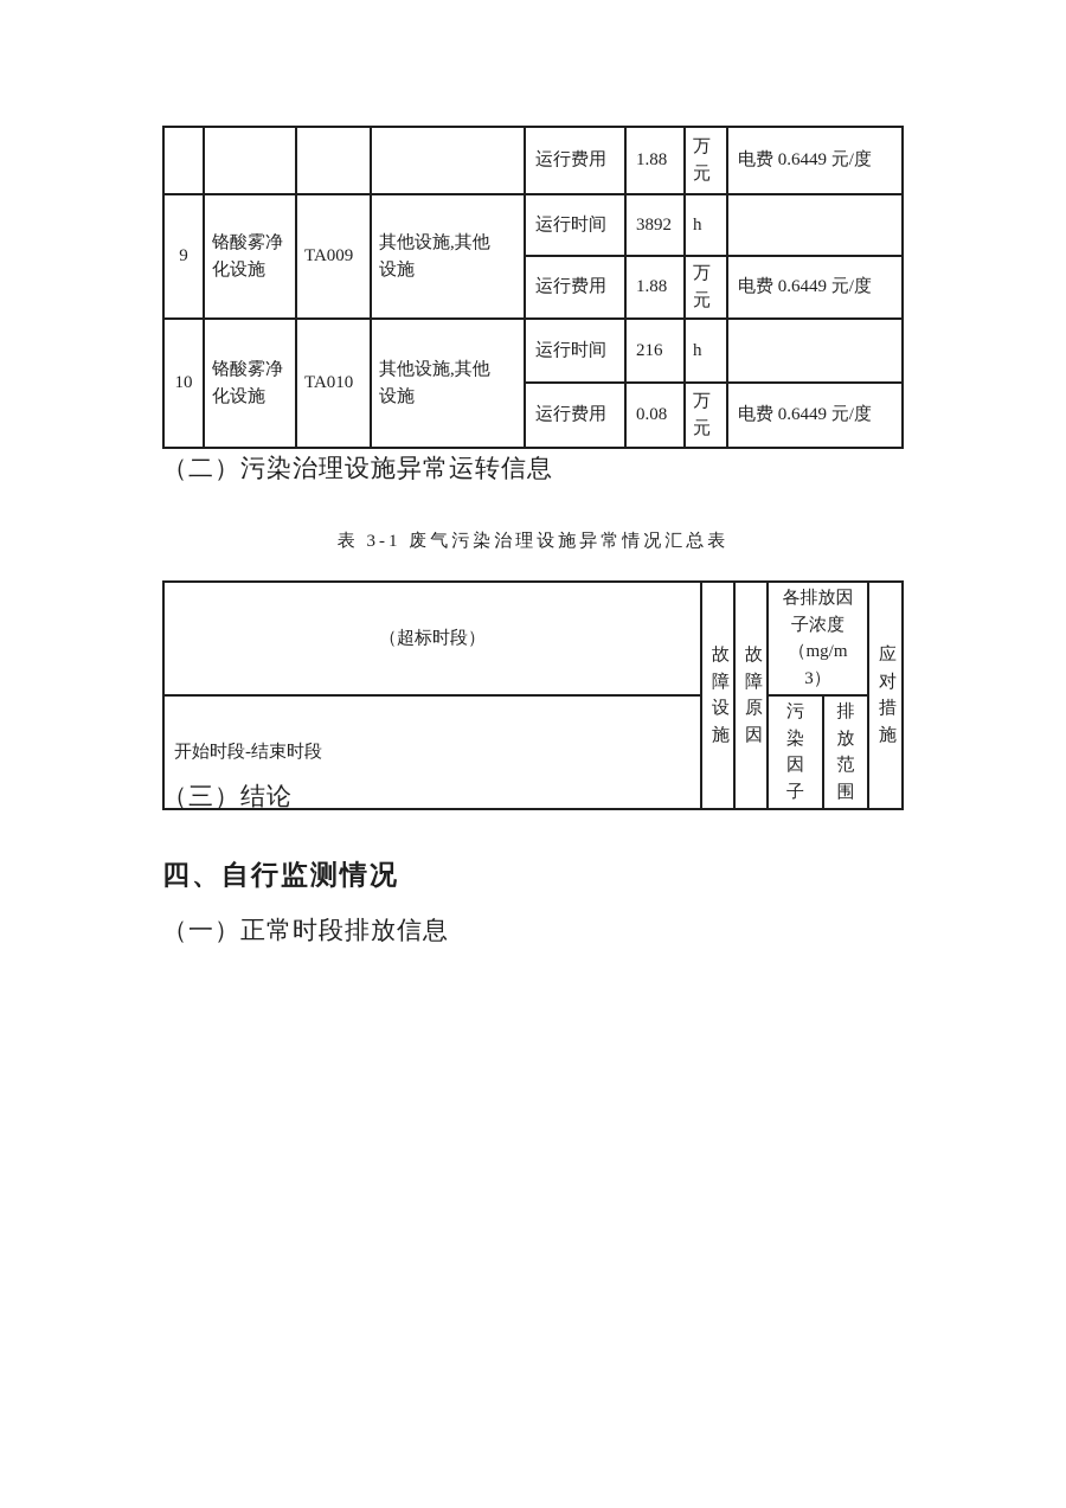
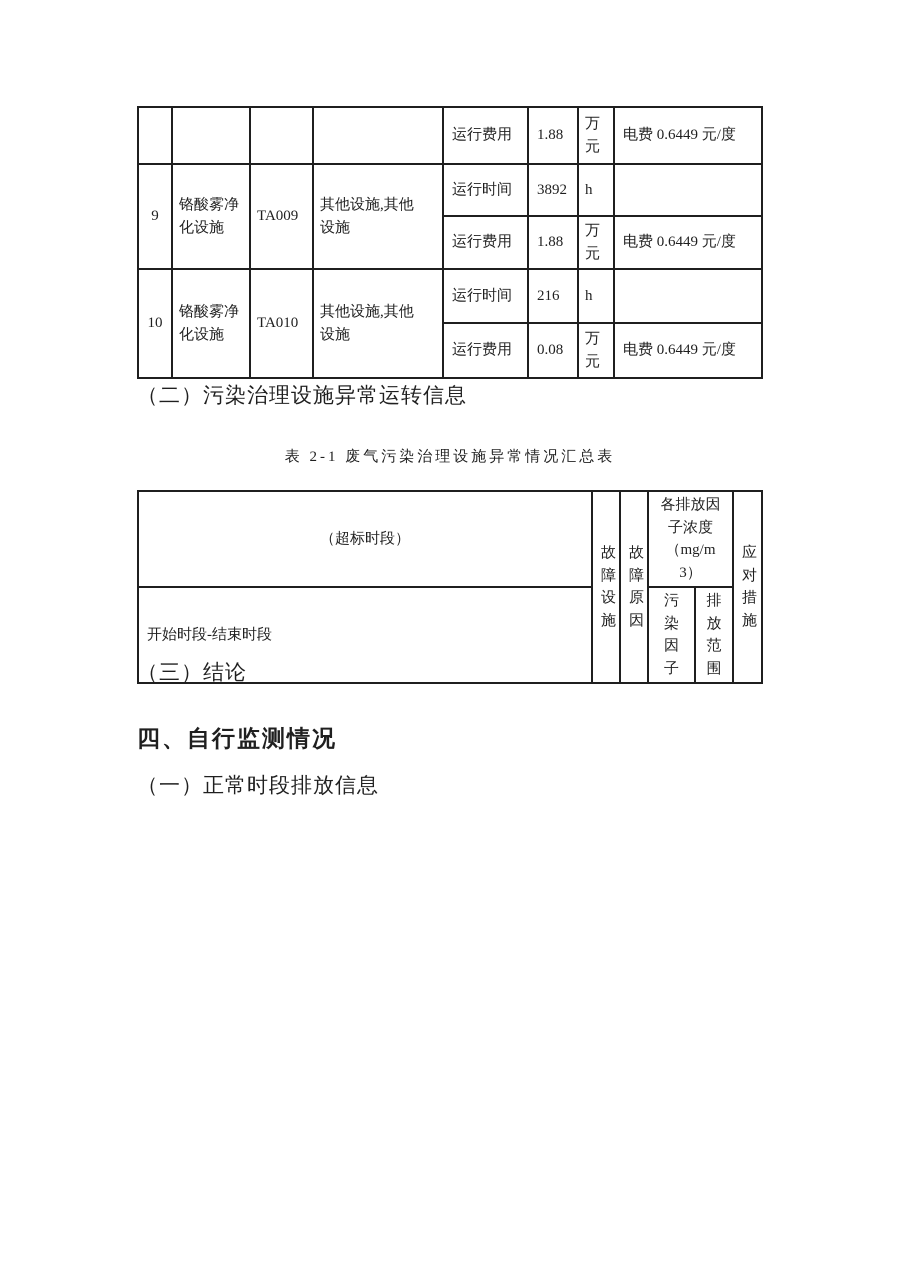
  				运行费用	1.88	万 元	电费 0.6449 元/度
  9	铬酸雾净 化设施	TA009	其他设施,其他 设施	运行时间	3892	h
  运行费用	1.88	万 元	电费 0.6449 元/度
  10	铬酸雾净 化设施	TA010	其他设施,其他 设施	运行时间	216	h
  运行费用	0.08	万 元	电费 0.6449 元/度
  （二）污染治理设施异常运转信息
- 表 3-1 废气污染治理设施异常情况汇总表
+ 表 2-1 废气污染治理设施异常情况汇总表
  （超标时段）	故 障 设 施	故 障 原 因	各排放因 子浓度 （mg/m3）	应 对 措 施
  开始时段-结束时段	污染 因子	排 放 范 围
  （三）结论
  四、自行监测情况
  （一）正常时段排放信息
